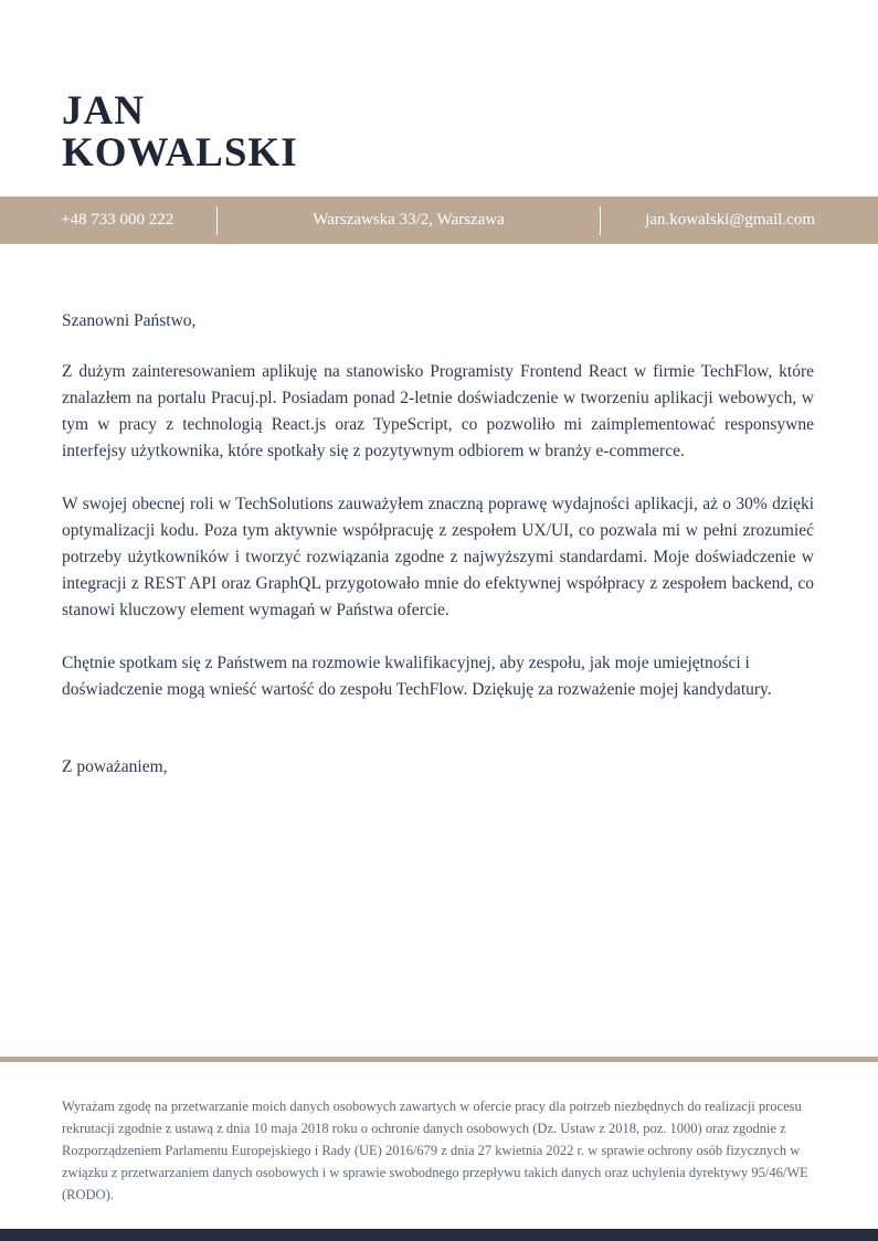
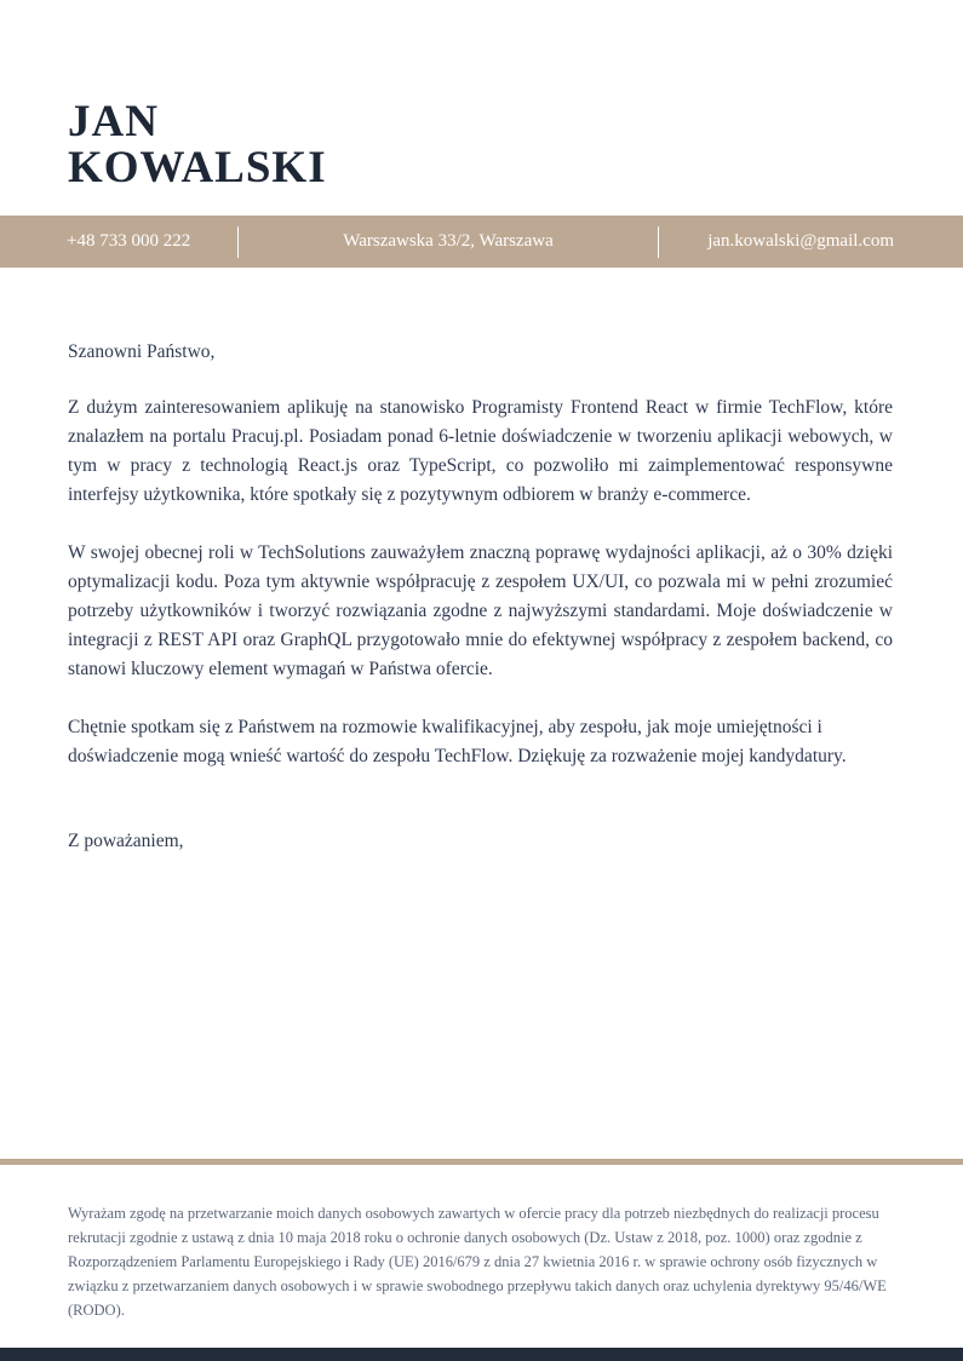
  JAN
  KOWALSKI
  +48 733 000 222
  Warszawska 33/2, Warszawa
  jan.kowalski@gmail.com
  Szanowni Państwo,
- Z dużym zainteresowaniem aplikuję na stanowisko Programisty Frontend React w firmie TechFlow, które znalazłem na portalu Pracuj.pl. Posiadam ponad 2-letnie doświadczenie w tworzeniu aplikacji webowych, w tym w pracy z technologią React.js oraz TypeScript, co pozwoliło mi zaimplementować responsywne interfejsy użytkownika, które spotkały się z pozytywnym odbiorem w branży e-commerce.
+ Z dużym zainteresowaniem aplikuję na stanowisko Programisty Frontend React w firmie TechFlow, które znalazłem na portalu Pracuj.pl. Posiadam ponad 6-letnie doświadczenie w tworzeniu aplikacji webowych, w tym w pracy z technologią React.js oraz TypeScript, co pozwoliło mi zaimplementować responsywne interfejsy użytkownika, które spotkały się z pozytywnym odbiorem w branży e-commerce.
  W swojej obecnej roli w TechSolutions zauważyłem znaczną poprawę wydajności aplikacji, aż o 30% dzięki optymalizacji kodu. Poza tym aktywnie współpracuję z zespołem UX/UI, co pozwala mi w pełni zrozumieć potrzeby użytkowników i tworzyć rozwiązania zgodne z najwyższymi standardami. Moje doświadczenie w integracji z REST API oraz GraphQL przygotowało mnie do efektywnej współpracy z zespołem backend, co stanowi kluczowy element wymagań w Państwa ofercie.
  Chętnie spotkam się z Państwem na rozmowie kwalifikacyjnej, aby zespołu, jak moje umiejętności i doświadczenie mogą wnieść wartość do zespołu TechFlow. Dziękuję za rozważenie mojej kandydatury.
  Z poważaniem,
- Wyrażam zgodę na przetwarzanie moich danych osobowych zawartych w ofercie pracy dla potrzeb niezbędnych do realizacji procesu rekrutacji zgodnie z ustawą z dnia 10 maja 2018 roku o ochronie danych osobowych (Dz. Ustaw z 2018, poz. 1000) oraz zgodnie z Rozporządzeniem Parlamentu Europejskiego i Rady (UE) 2016/679 z dnia 27 kwietnia 2022 r. w sprawie ochrony osób fizycznych w związku z przetwarzaniem danych osobowych i w sprawie swobodnego przepływu takich danych oraz uchylenia dyrektywy 95/46/WE (RODO).
+ Wyrażam zgodę na przetwarzanie moich danych osobowych zawartych w ofercie pracy dla potrzeb niezbędnych do realizacji procesu rekrutacji zgodnie z ustawą z dnia 10 maja 2018 roku o ochronie danych osobowych (Dz. Ustaw z 2018, poz. 1000) oraz zgodnie z Rozporządzeniem Parlamentu Europejskiego i Rady (UE) 2016/679 z dnia 27 kwietnia 2016 r. w sprawie ochrony osób fizycznych w związku z przetwarzaniem danych osobowych i w sprawie swobodnego przepływu takich danych oraz uchylenia dyrektywy 95/46/WE (RODO).
